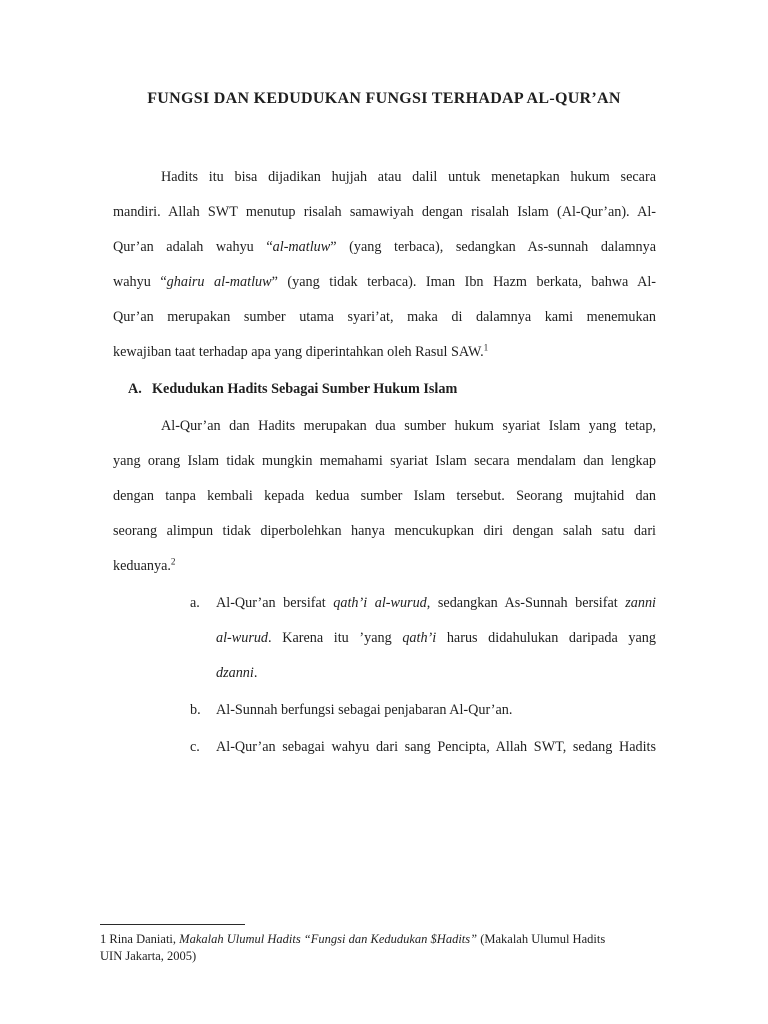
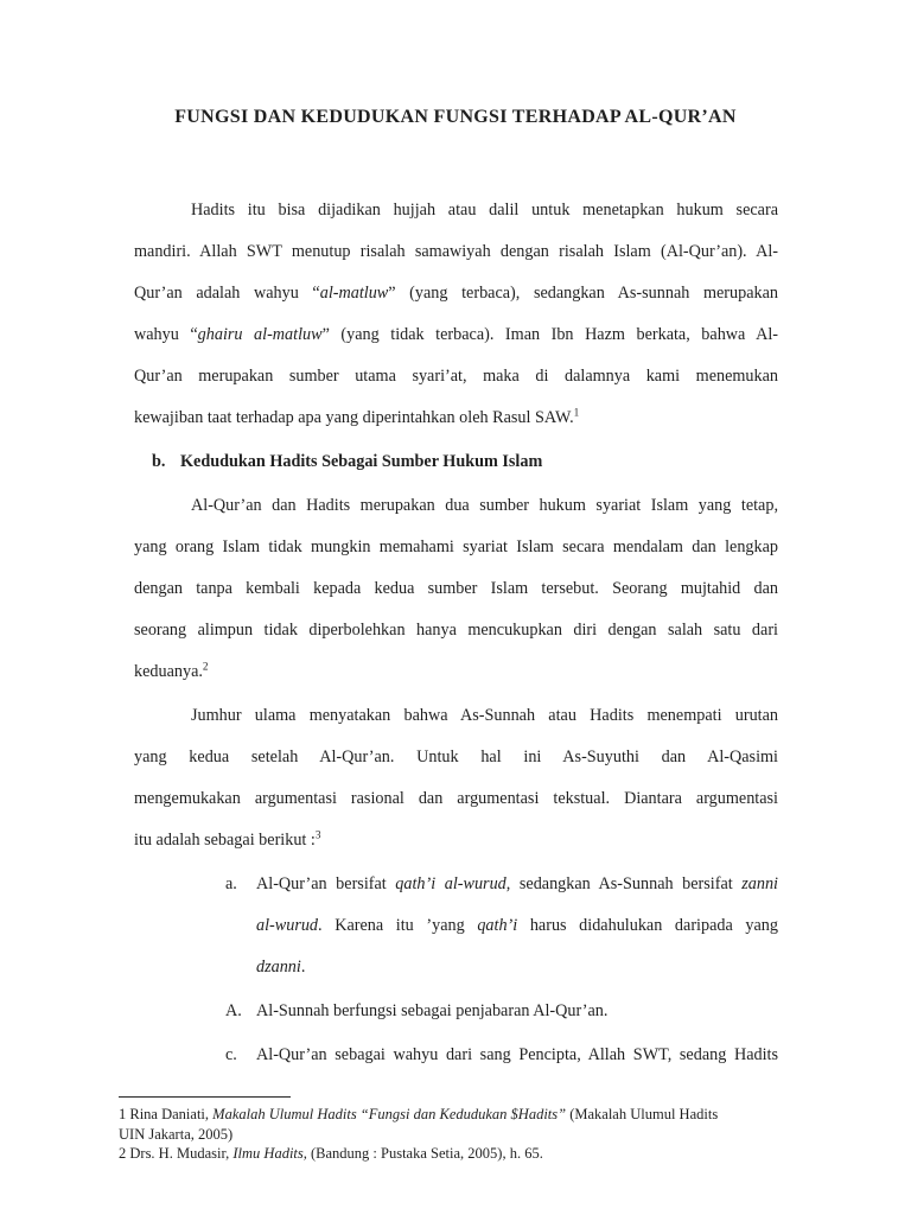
  FUNGSI DAN KEDUDUKAN FUNGSI TERHADAP AL-QUR’AN
  Hadits itu bisa dijadikan hujjah atau dalil untuk menetapkan hukum secara
  mandiri. Allah SWT menutup risalah samawiyah dengan risalah Islam (Al-Qur’an). Al-
- Qur’an adalah wahyu “al-matluw” (yang terbaca), sedangkan As-sunnah dalamnya
+ Qur’an adalah wahyu “al-matluw” (yang terbaca), sedangkan As-sunnah merupakan
  wahyu “ghairu al-matluw” (yang tidak terbaca). Iman Ibn Hazm berkata, bahwa Al-
  Qur’an merupakan sumber utama syari’at, maka di dalamnya kami menemukan
  kewajiban taat terhadap apa yang diperintahkan oleh Rasul SAW.1
- A.
+ b.
  Kedudukan Hadits Sebagai Sumber Hukum Islam
  Al-Qur’an dan Hadits merupakan dua sumber hukum syariat Islam yang tetap,
  yang orang Islam tidak mungkin memahami syariat Islam secara mendalam dan lengkap
  dengan tanpa kembali kepada kedua sumber Islam tersebut. Seorang mujtahid dan
  seorang alimpun tidak diperbolehkan hanya mencukupkan diri dengan salah satu dari
  keduanya.2
+ Jumhur ulama menyatakan bahwa As-Sunnah atau Hadits menempati urutan
+ yang kedua setelah Al-Qur’an. Untuk hal ini As-Suyuthi dan Al-Qasimi
+ mengemukakan argumentasi rasional dan argumentasi tekstual. Diantara argumentasi
+ itu adalah sebagai berikut :3
  a.
  Al-Qur’an bersifat qath’i al-wurud, sedangkan As-Sunnah bersifat zanni
  al-wurud. Karena itu ’yang qath’i harus didahulukan daripada yang
  dzanni.
- b.
+ A.
  Al-Sunnah berfungsi sebagai penjabaran Al-Qur’an.
  c.
  Al-Qur’an sebagai wahyu dari sang Pencipta, Allah SWT, sedang Hadits
  1 Rina Daniati, Makalah Ulumul Hadits “Fungsi dan Kedudukan $Hadits” (Makalah Ulumul Hadits
  UIN Jakarta, 2005)
+ 2 Drs. H. Mudasir, Ilmu Hadits, (Bandung : Pustaka Setia, 2005), h. 65.
